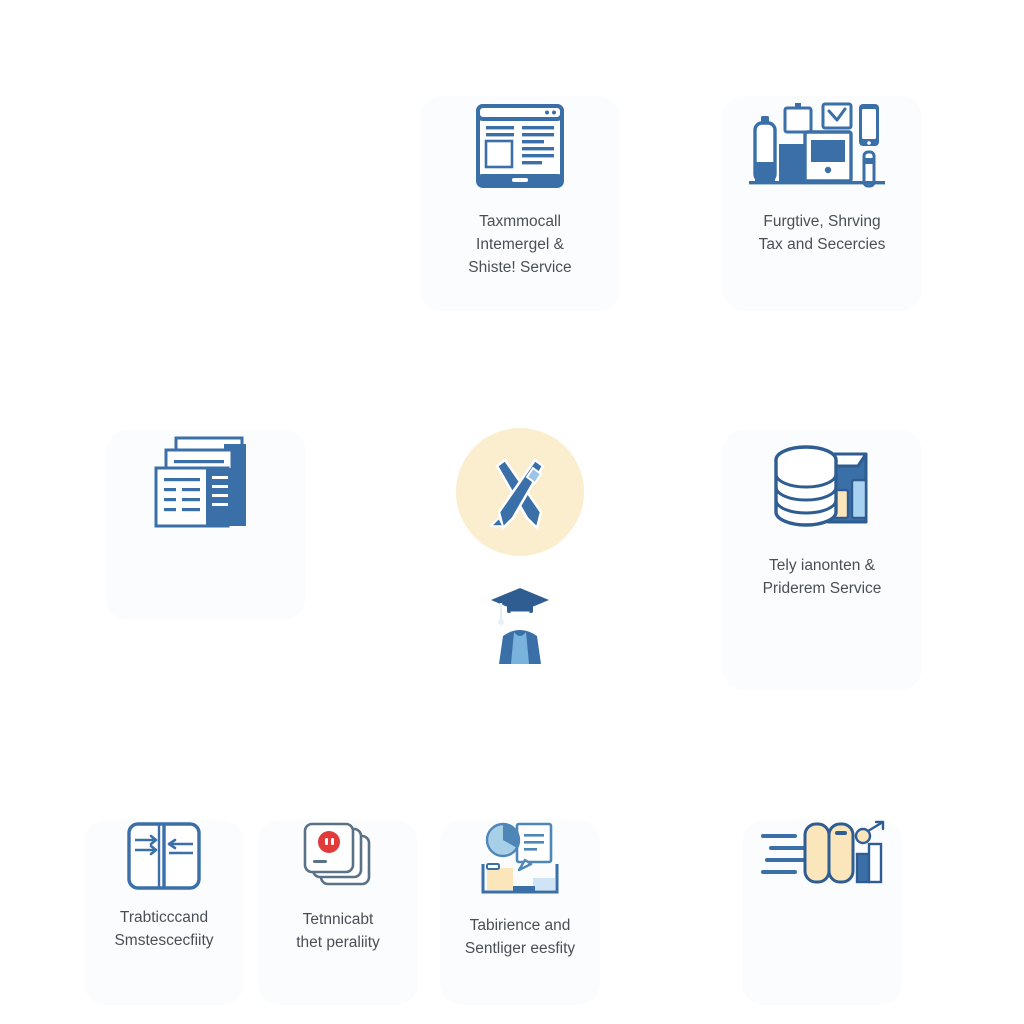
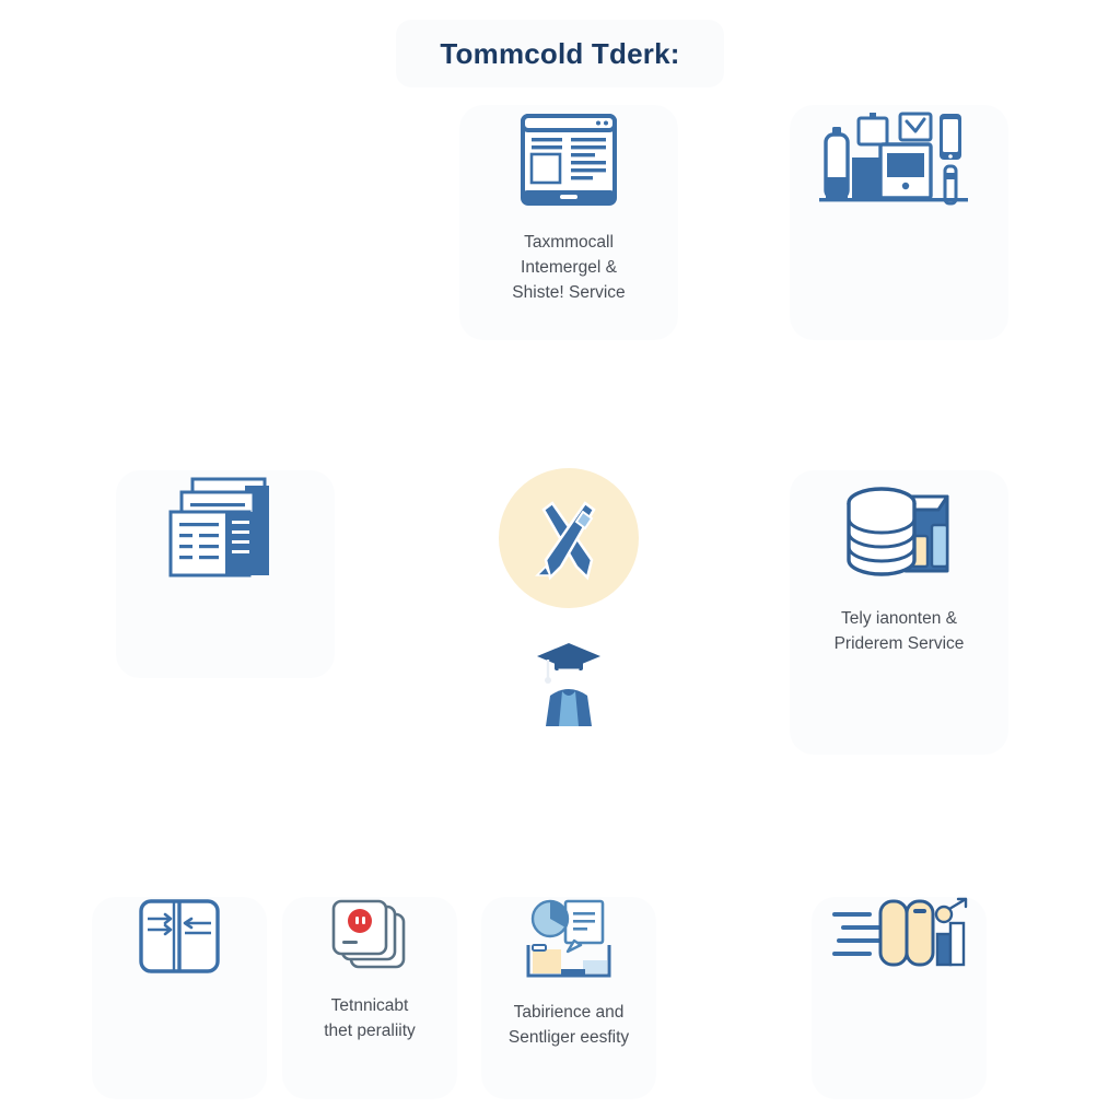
+ Tommcold Tderk:
  Taxmmocall
  Intemergel &
  Shiste! Service
- Furgtive, Shrving
- Tax and Secercies
  Tely ianonten &
  Priderem Service
- Trabticccand
- Smstescecfiity
  Tetnnicabt
  thet peraliity
  Tabirience and
  Sentliger eesfity
